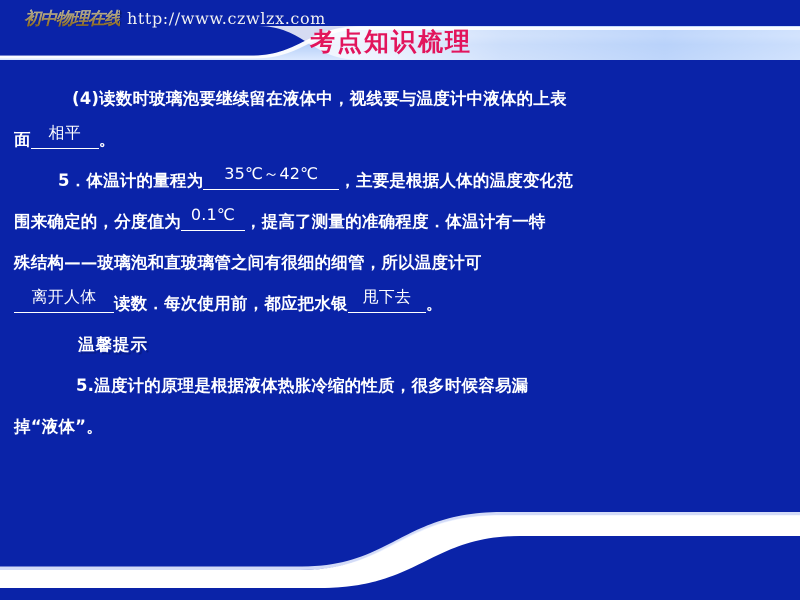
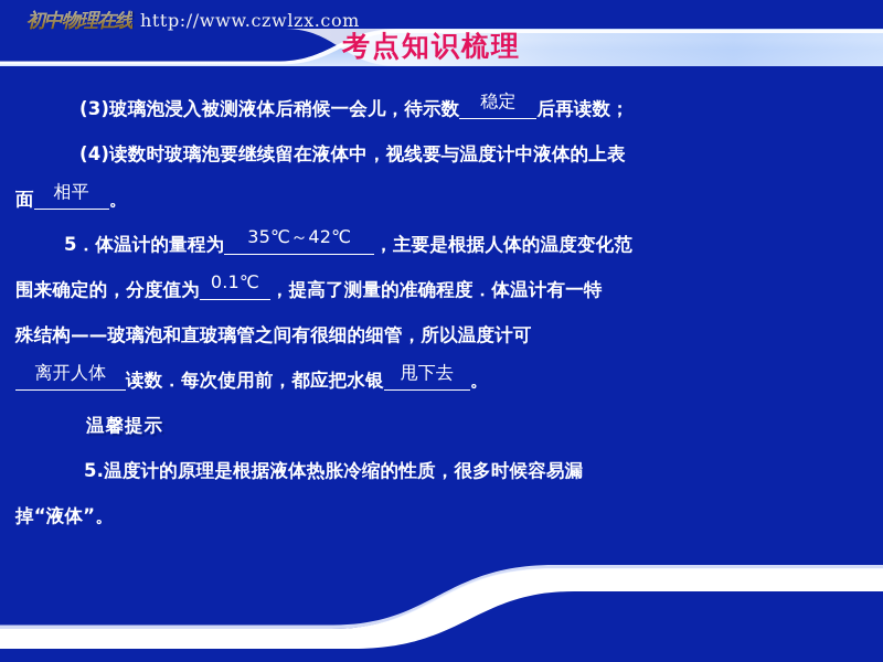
  初中物理在线
  http://www.czwlzx.com
  考点知识梳理
+ (3)玻璃泡浸入被测液体后稍候一会儿，待示数
+ 稳定
+ 后再读数；
  (4)读数时玻璃泡要继续留在液体中，视线要与温度计中液体的上表
  面
  相平
  。
  5．体温计的量程为
  35℃～42℃
  ，主要是根据人体的温度变化范
  围来确定的，分度值为
  0.1℃
  ，提高了测量的准确程度．体温计有一特
  殊结构——玻璃泡和直玻璃管之间有很细的细管，所以温度计可
  离开人体
  读数．每次使用前，都应把水银
  甩下去
  。
  温馨提示
  5.温度计的原理是根据液体热胀冷缩的性质，很多时候容易漏
  掉“液体”。
